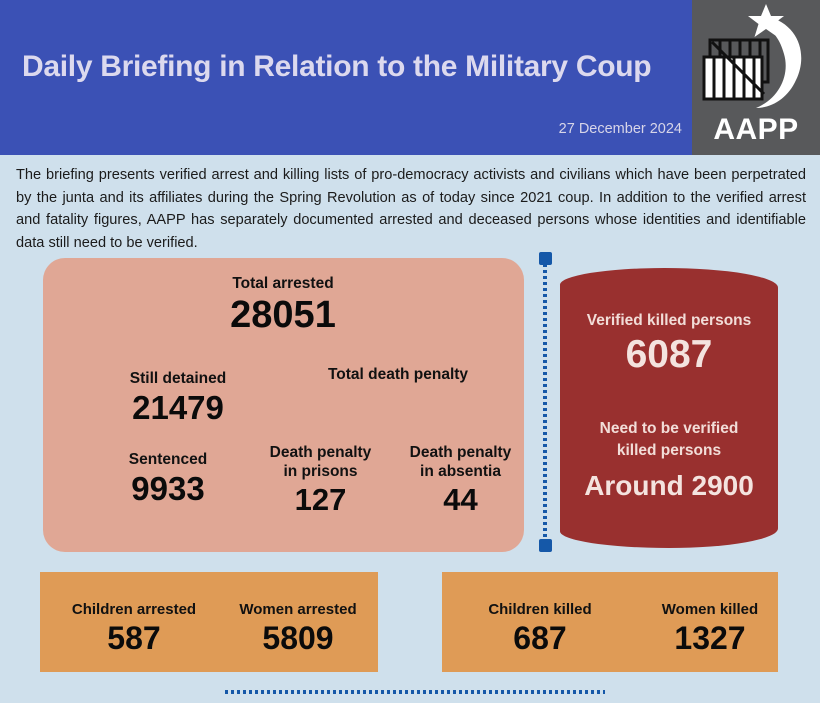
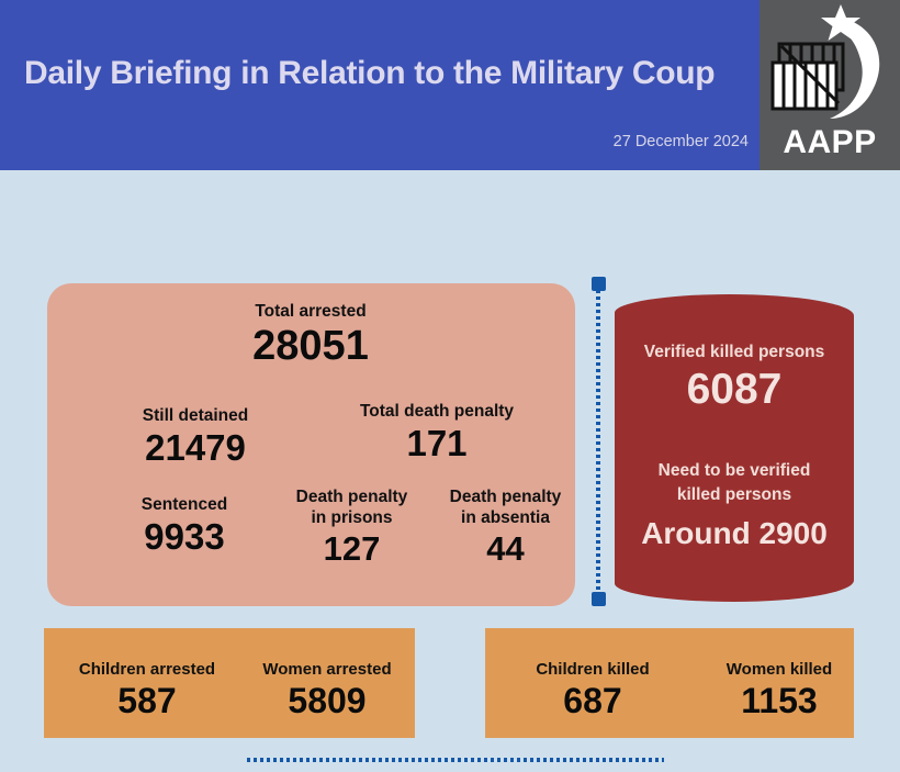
  Daily Briefing in Relation to the Military Coup
  27 December 2024
  AAPP
- The briefing presents verified arrest and killing lists of pro-democracy activists and civilians which have been perpetrated by the junta and its affiliates during the Spring Revolution as of today since 2021 coup. In addition to the verified arrest and fatality figures, AAPP has separately documented arrested and deceased persons whose identities and identifiable data still need to be verified.
  Total arrested
  28051
  Still detained
  21479
  Total death penalty
+ 171
  Sentenced
  9933
  Death penalty
  in prisons
  127
  Death penalty
  in absentia
  44
  Verified killed persons
  6087
  Need to be verified
  killed persons
  Around 2900
  Children arrested
  587
  Women arrested
  5809
  Children killed
  687
  Women killed
- 1327
+ 1153
